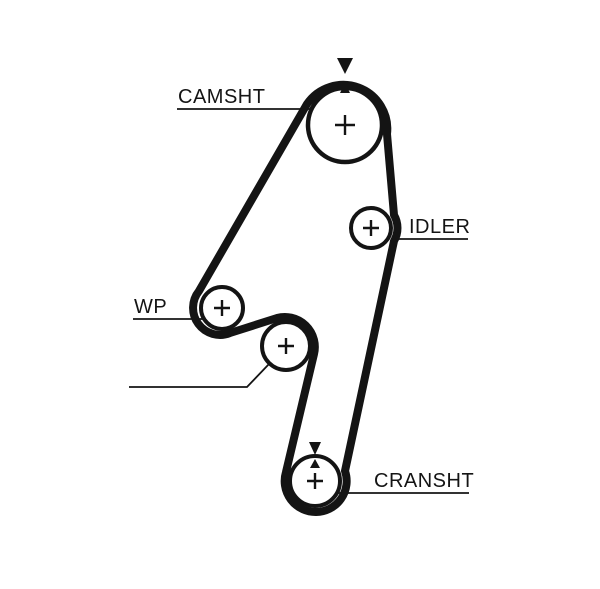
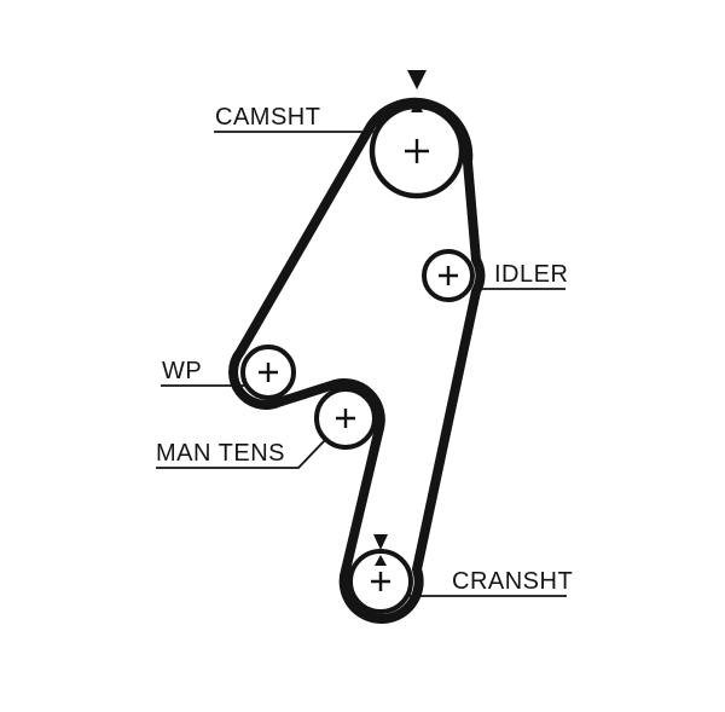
  CAMSHT
  IDLER
  WP
+ MAN TENS
  CRANSHT
